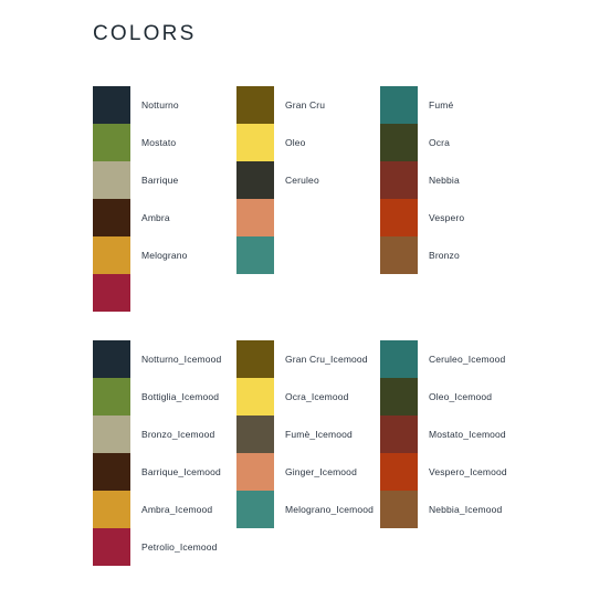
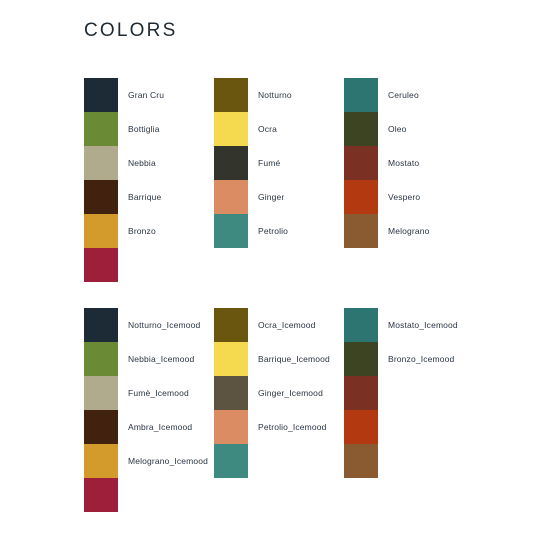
  COLORS
- Notturno
+ Gran Cru
+ Bottiglia
- Mostato
+ Nebbia
  Barrique
- Ambra
- Melograno
+ Bronzo
- Gran Cru
+ Notturno
- Oleo
+ Ocra
- Ceruleo
+ Fumé
+ Ginger
+ Petrolio
- Fumé
+ Ceruleo
- Ocra
+ Oleo
- Nebbia
+ Mostato
  Vespero
- Bronzo
+ Melograno
  Notturno_Icemood
- Bottiglia_Icemood
- Bronzo_Icemood
+ Nebbia_Icemood
- Barrique_Icemood
+ Fumè_Icemood
  Ambra_Icemood
- Petrolio_Icemood
+ Melograno_Icemood
- Gran Cru_Icemood
  Ocra_Icemood
- Fumè_Icemood
+ Barrique_Icemood
  Ginger_Icemood
- Melograno_Icemood
+ Petrolio_Icemood
- Ceruleo_Icemood
- Oleo_Icemood
  Mostato_Icemood
- Vespero_Icemood
- Nebbia_Icemood
+ Bronzo_Icemood
